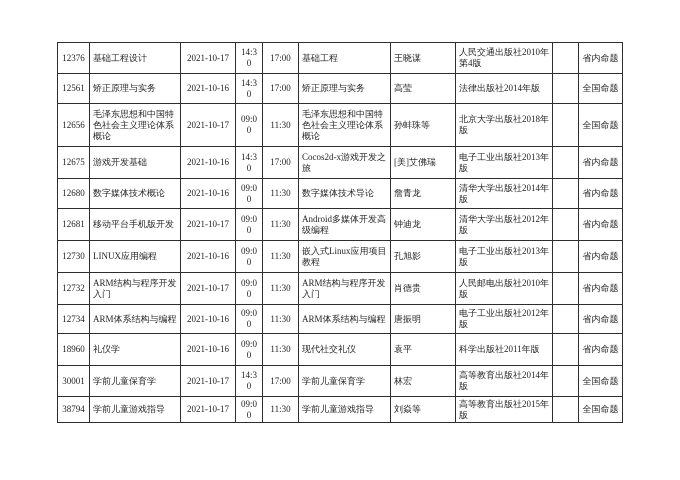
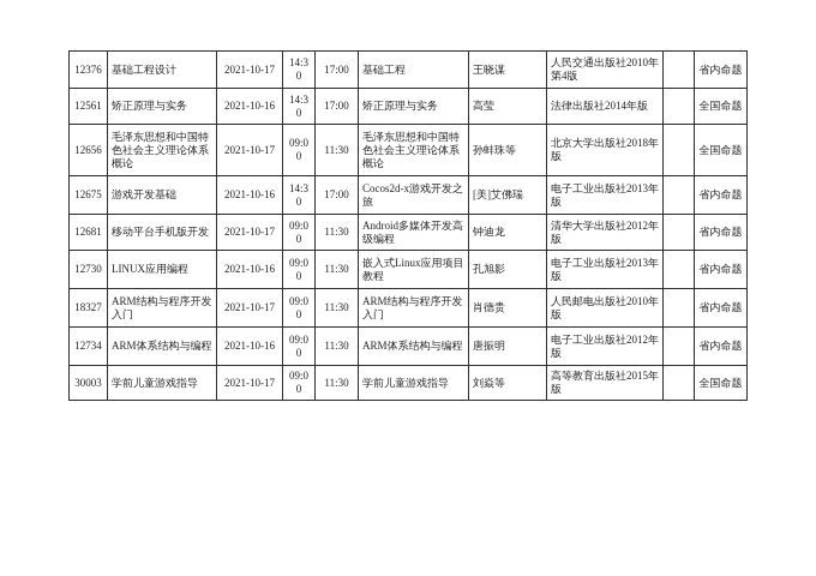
  12376	基础工程设计	2021-10-17	14:30	17:00	基础工程	王晓谋	人民交通出版社2010年第4版		省内命题
  12561	矫正原理与实务	2021-10-16	14:30	17:00	矫正原理与实务	高莹	法律出版社2014年版		全国命题
  12656	毛泽东思想和中国特色社会主义理论体系概论	2021-10-17	09:00	11:30	毛泽东思想和中国特色社会主义理论体系概论	孙蚌珠等	北京大学出版社2018年版		全国命题
  12675	游戏开发基础	2021-10-16	14:30	17:00	Cocos2d-x游戏开发之旅	[美]艾佛瑞	电子工业出版社2013年版		省内命题
- 12680	数字媒体技术概论	2021-10-16	09:00	11:30	数字媒体技术导论	詹青龙	清华大学出版社2014年版		省内命题
  12681	移动平台手机版开发	2021-10-17	09:00	11:30	Android多媒体开发高级编程	钟迪龙	清华大学出版社2012年版		省内命题
  12730	LINUX应用编程	2021-10-16	09:00	11:30	嵌入式Linux应用项目教程	孔旭影	电子工业出版社2013年版		省内命题
- 12732	ARM结构与程序开发入门	2021-10-17	09:00	11:30	ARM结构与程序开发入门	肖德贵	人民邮电出版社2010年版		省内命题
+ 18327	ARM结构与程序开发入门	2021-10-17	09:00	11:30	ARM结构与程序开发入门	肖德贵	人民邮电出版社2010年版		省内命题
  12734	ARM体系结构与编程	2021-10-16	09:00	11:30	ARM体系结构与编程	唐振明	电子工业出版社2012年版		省内命题
- 18960	礼仪学	2021-10-16	09:00	11:30	现代社交礼仪	袁平	科学出版社2011年版		省内命题
- 30001	学前儿童保育学	2021-10-17	14:30	17:00	学前儿童保育学	林宏	高等教育出版社2014年版		全国命题
- 38794	学前儿童游戏指导	2021-10-17	09:00	11:30	学前儿童游戏指导	刘焱等	高等教育出版社2015年版		全国命题
+ 30003	学前儿童游戏指导	2021-10-17	09:00	11:30	学前儿童游戏指导	刘焱等	高等教育出版社2015年版		全国命题
